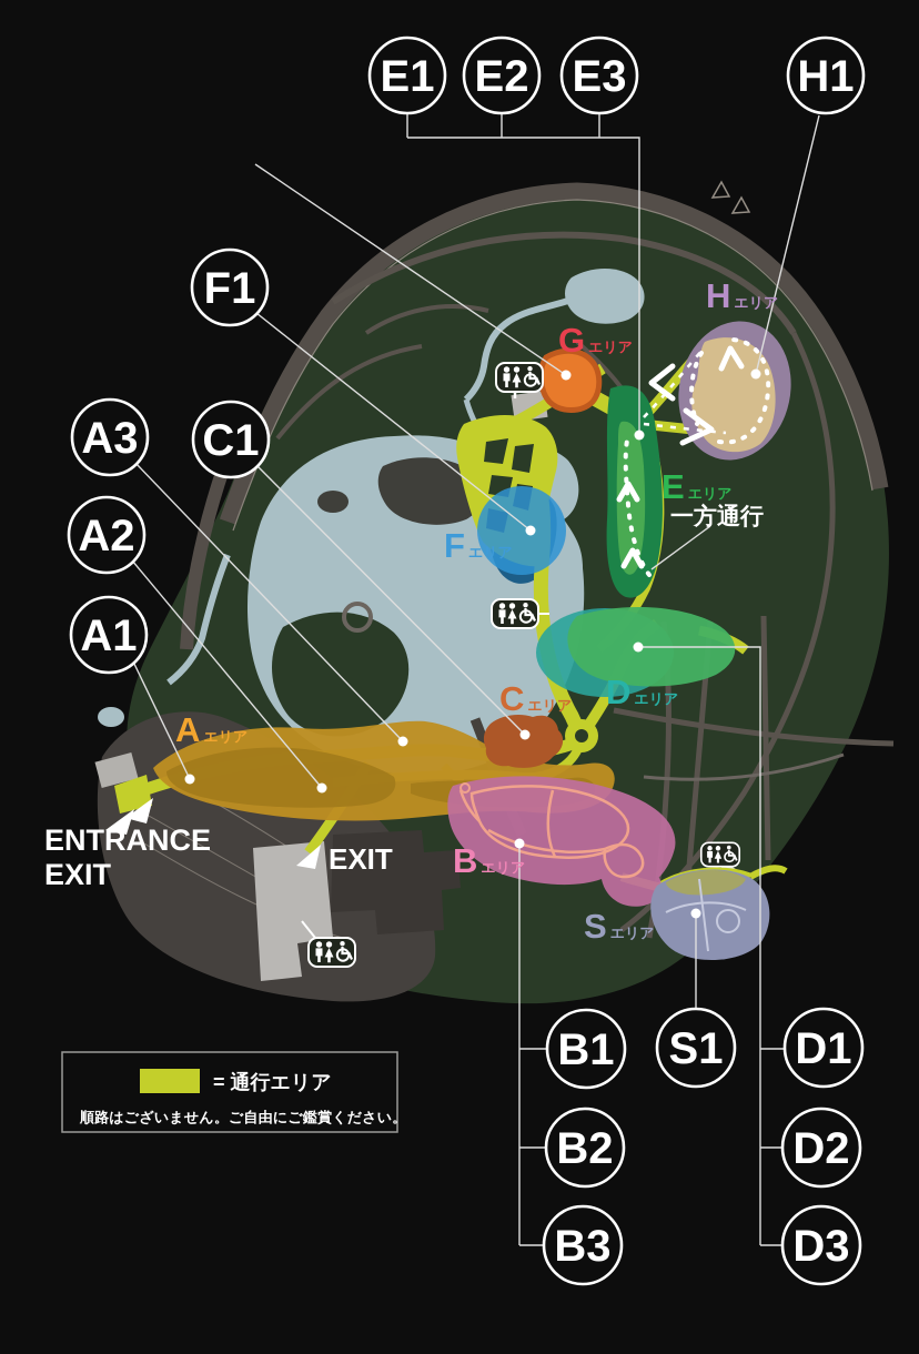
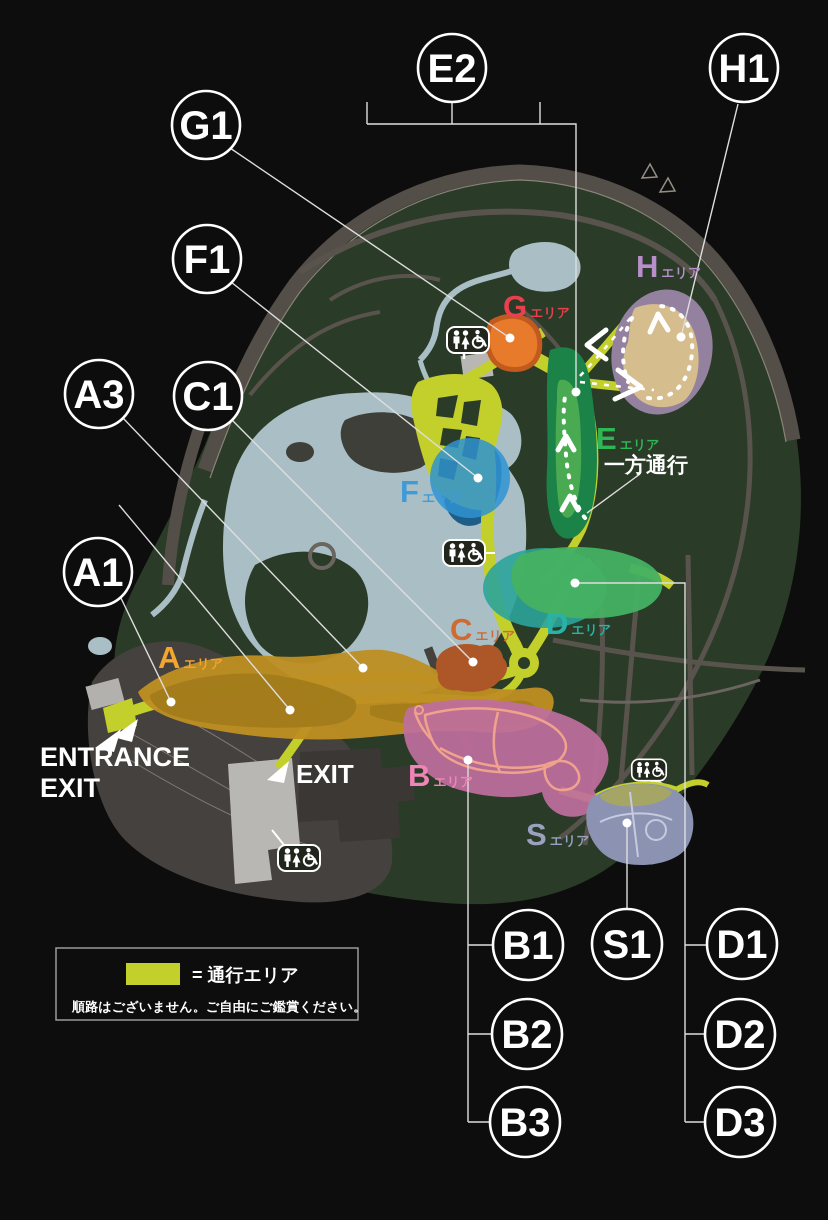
- E1
  E2
- E3
  H1
+ G1
  F1
  A3
  C1
- A2
  A1
  B1
  S1
  D1
  B2
  D2
  B3
  D3
  A エリア
  B エリア
  C エリア
  D エリア
  E エリア
  F エリア
  G エリア
  H エリア
  S エリア
  ENTRANCE
  EXIT
  EXIT
  一方通行
  = 通行エリア
  順路はございません。ご自由にご鑑賞ください。
